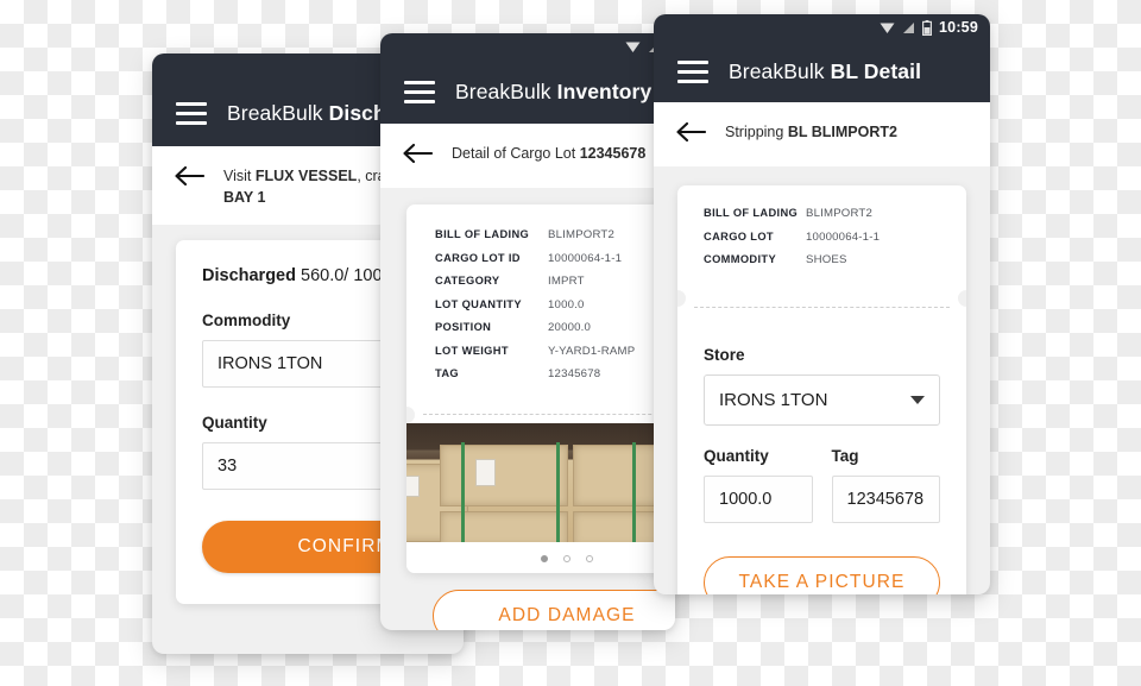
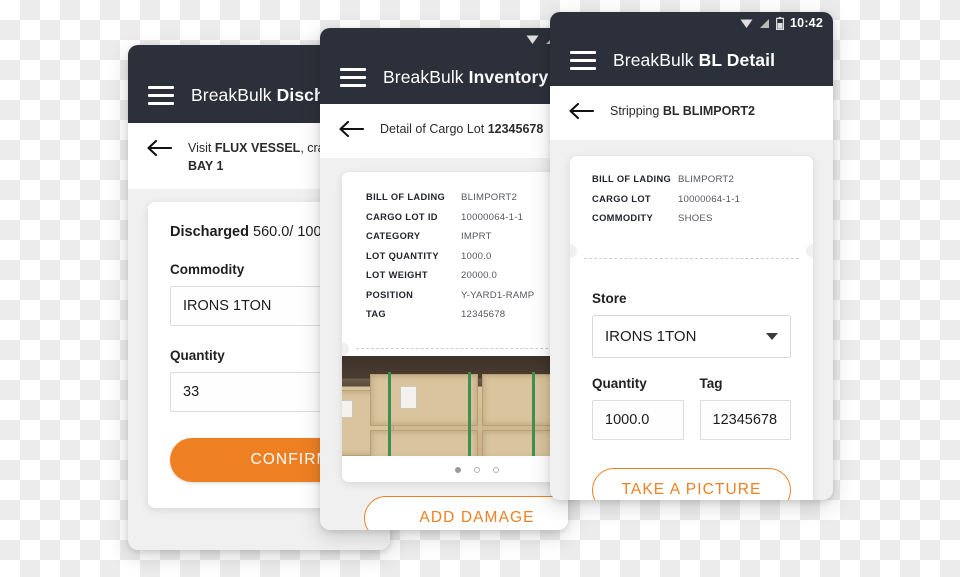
  BreakBulk Disc
  BAY 1
  Discharged 560.0/ 100
  Commodity
  IRONS 1TON
  Quantity
  33
  CONFIR
  BreakBulk Inventory
  Detail of Cargo Lot 12345678
  BILL OF LADING
  BLIMPORT2
  CARGO LOT ID
  10000064-1-1
  CATEGORY
  IMPRT
  LOT QUANTITY
  1000.0
- POSITION
+ LOT WEIGHT
  20000.0
- LOT WEIGHT
+ POSITION
  Y-YARD1-RAMP
  TAG
  12345678
  ADD DAMAGE
- 10:59
+ 10:42
  BreakBulk BL Detail
  Stripping BL BLIMPORT2
  BILL OF LADING
  BLIMPORT2
  CARGO LOT
  10000064-1-1
  COMMODITY
  SHOES
  Store
  IRONS 1TON
  Quantity
  1000.0
  Tag
  12345678
  TAKE A PICTURE
